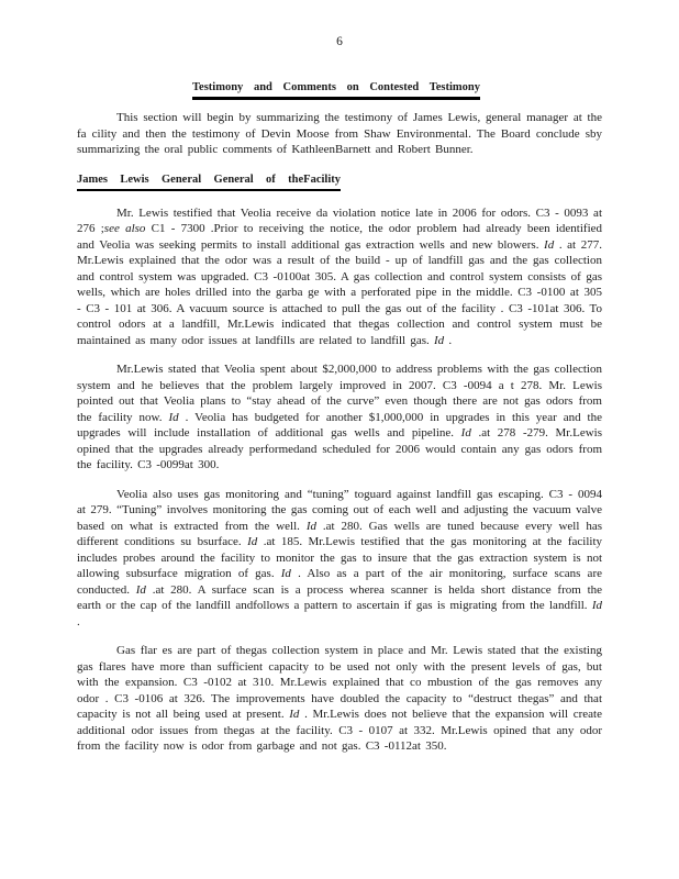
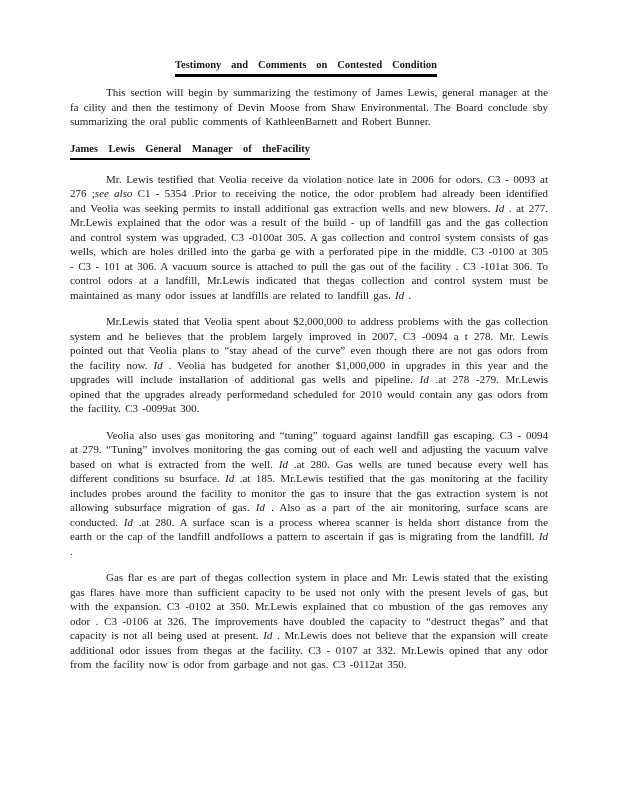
- 6
- Testimony and Comments on Contested Testimony
+ Testimony and Comments on Contested Condition
  This section will begin by summarizing the testimony of James Lewis, general manager at the fa cility and then the testimony of Devin Moose from Shaw Environmental. The Board conclude sby summarizing the oral public comments of KathleenBarnett and Robert Bunner.
- James Lewis General General of theFacility
+ James Lewis General Manager of theFacility
- Mr. Lewis testified that Veolia receive da violation notice late in 2006 for odors. C3 - 0093 at 276 ;see also C1 - 7300 .Prior to receiving the notice, the odor problem had already been identified and Veolia was seeking permits to install additional gas extraction wells and new blowers. Id . at 277. Mr.Lewis explained that the odor was a result of the build - up of landfill gas and the gas collection and control system was upgraded. C3 -0100at 305. A gas collection and control system consists of gas wells, which are holes drilled into the garba ge with a perforated pipe in the middle. C3 -0100 at 305 - C3 - 101 at 306. A vacuum source is attached to pull the gas out of the facility . C3 -101at 306. To control odors at a landfill, Mr.Lewis indicated that thegas collection and control system must be maintained as many odor issues at landfills are related to landfill gas. Id .
+ Mr. Lewis testified that Veolia receive da violation notice late in 2006 for odors. C3 - 0093 at 276 ;see also C1 - 5354 .Prior to receiving the notice, the odor problem had already been identified and Veolia was seeking permits to install additional gas extraction wells and new blowers. Id . at 277. Mr.Lewis explained that the odor was a result of the build - up of landfill gas and the gas collection and control system was upgraded. C3 -0100at 305. A gas collection and control system consists of gas wells, which are holes drilled into the garba ge with a perforated pipe in the middle. C3 -0100 at 305 - C3 - 101 at 306. A vacuum source is attached to pull the gas out of the facility . C3 -101at 306. To control odors at a landfill, Mr.Lewis indicated that thegas collection and control system must be maintained as many odor issues at landfills are related to landfill gas. Id .
- Mr.Lewis stated that Veolia spent about $2,000,000 to address problems with the gas collection system and he believes that the problem largely improved in 2007. C3 -0094 a t 278. Mr. Lewis pointed out that Veolia plans to “stay ahead of the curve” even though there are not gas odors from the facility now. Id . Veolia has budgeted for another $1,000,000 in upgrades in this year and the upgrades will include installation of additional gas wells and pipeline. Id .at 278 -279. Mr.Lewis opined that the upgrades already performedand scheduled for 2006 would contain any gas odors from the facility. C3 -0099at 300.
+ Mr.Lewis stated that Veolia spent about $2,000,000 to address problems with the gas collection system and he believes that the problem largely improved in 2007. C3 -0094 a t 278. Mr. Lewis pointed out that Veolia plans to “stay ahead of the curve” even though there are not gas odors from the facility now. Id . Veolia has budgeted for another $1,000,000 in upgrades in this year and the upgrades will include installation of additional gas wells and pipeline. Id .at 278 -279. Mr.Lewis opined that the upgrades already performedand scheduled for 2010 would contain any gas odors from the facility. C3 -0099at 300.
  Veolia also uses gas monitoring and “tuning” toguard against landfill gas escaping. C3 - 0094 at 279. “Tuning” involves monitoring the gas coming out of each well and adjusting the vacuum valve based on what is extracted from the well. Id .at 280. Gas wells are tuned because every well has different conditions su bsurface. Id .at 185. Mr.Lewis testified that the gas monitoring at the facility includes probes around the facility to monitor the gas to insure that the gas extraction system is not allowing subsurface migration of gas. Id . Also as a part of the air monitoring, surface scans are conducted. Id .at 280. A surface scan is a process wherea scanner is helda short distance from the earth or the cap of the landfill andfollows a pattern to ascertain if gas is migrating from the landfill. Id .
- Gas flar es are part of thegas collection system in place and Mr. Lewis stated that the existing gas flares have more than sufficient capacity to be used not only with the present levels of gas, but with the expansion. C3 -0102 at 310. Mr.Lewis explained that co mbustion of the gas removes any odor . C3 -0106 at 326. The improvements have doubled the capacity to “destruct thegas” and that capacity is not all being used at present. Id . Mr.Lewis does not believe that the expansion will create additional odor issues from thegas at the facility. C3 - 0107 at 332. Mr.Lewis opined that any odor from the facility now is odor from garbage and not gas. C3 -0112at 350.
+ Gas flar es are part of thegas collection system in place and Mr. Lewis stated that the existing gas flares have more than sufficient capacity to be used not only with the present levels of gas, but with the expansion. C3 -0102 at 350. Mr.Lewis explained that co mbustion of the gas removes any odor . C3 -0106 at 326. The improvements have doubled the capacity to “destruct thegas” and that capacity is not all being used at present. Id . Mr.Lewis does not believe that the expansion will create additional odor issues from thegas at the facility. C3 - 0107 at 332. Mr.Lewis opined that any odor from the facility now is odor from garbage and not gas. C3 -0112at 350.
